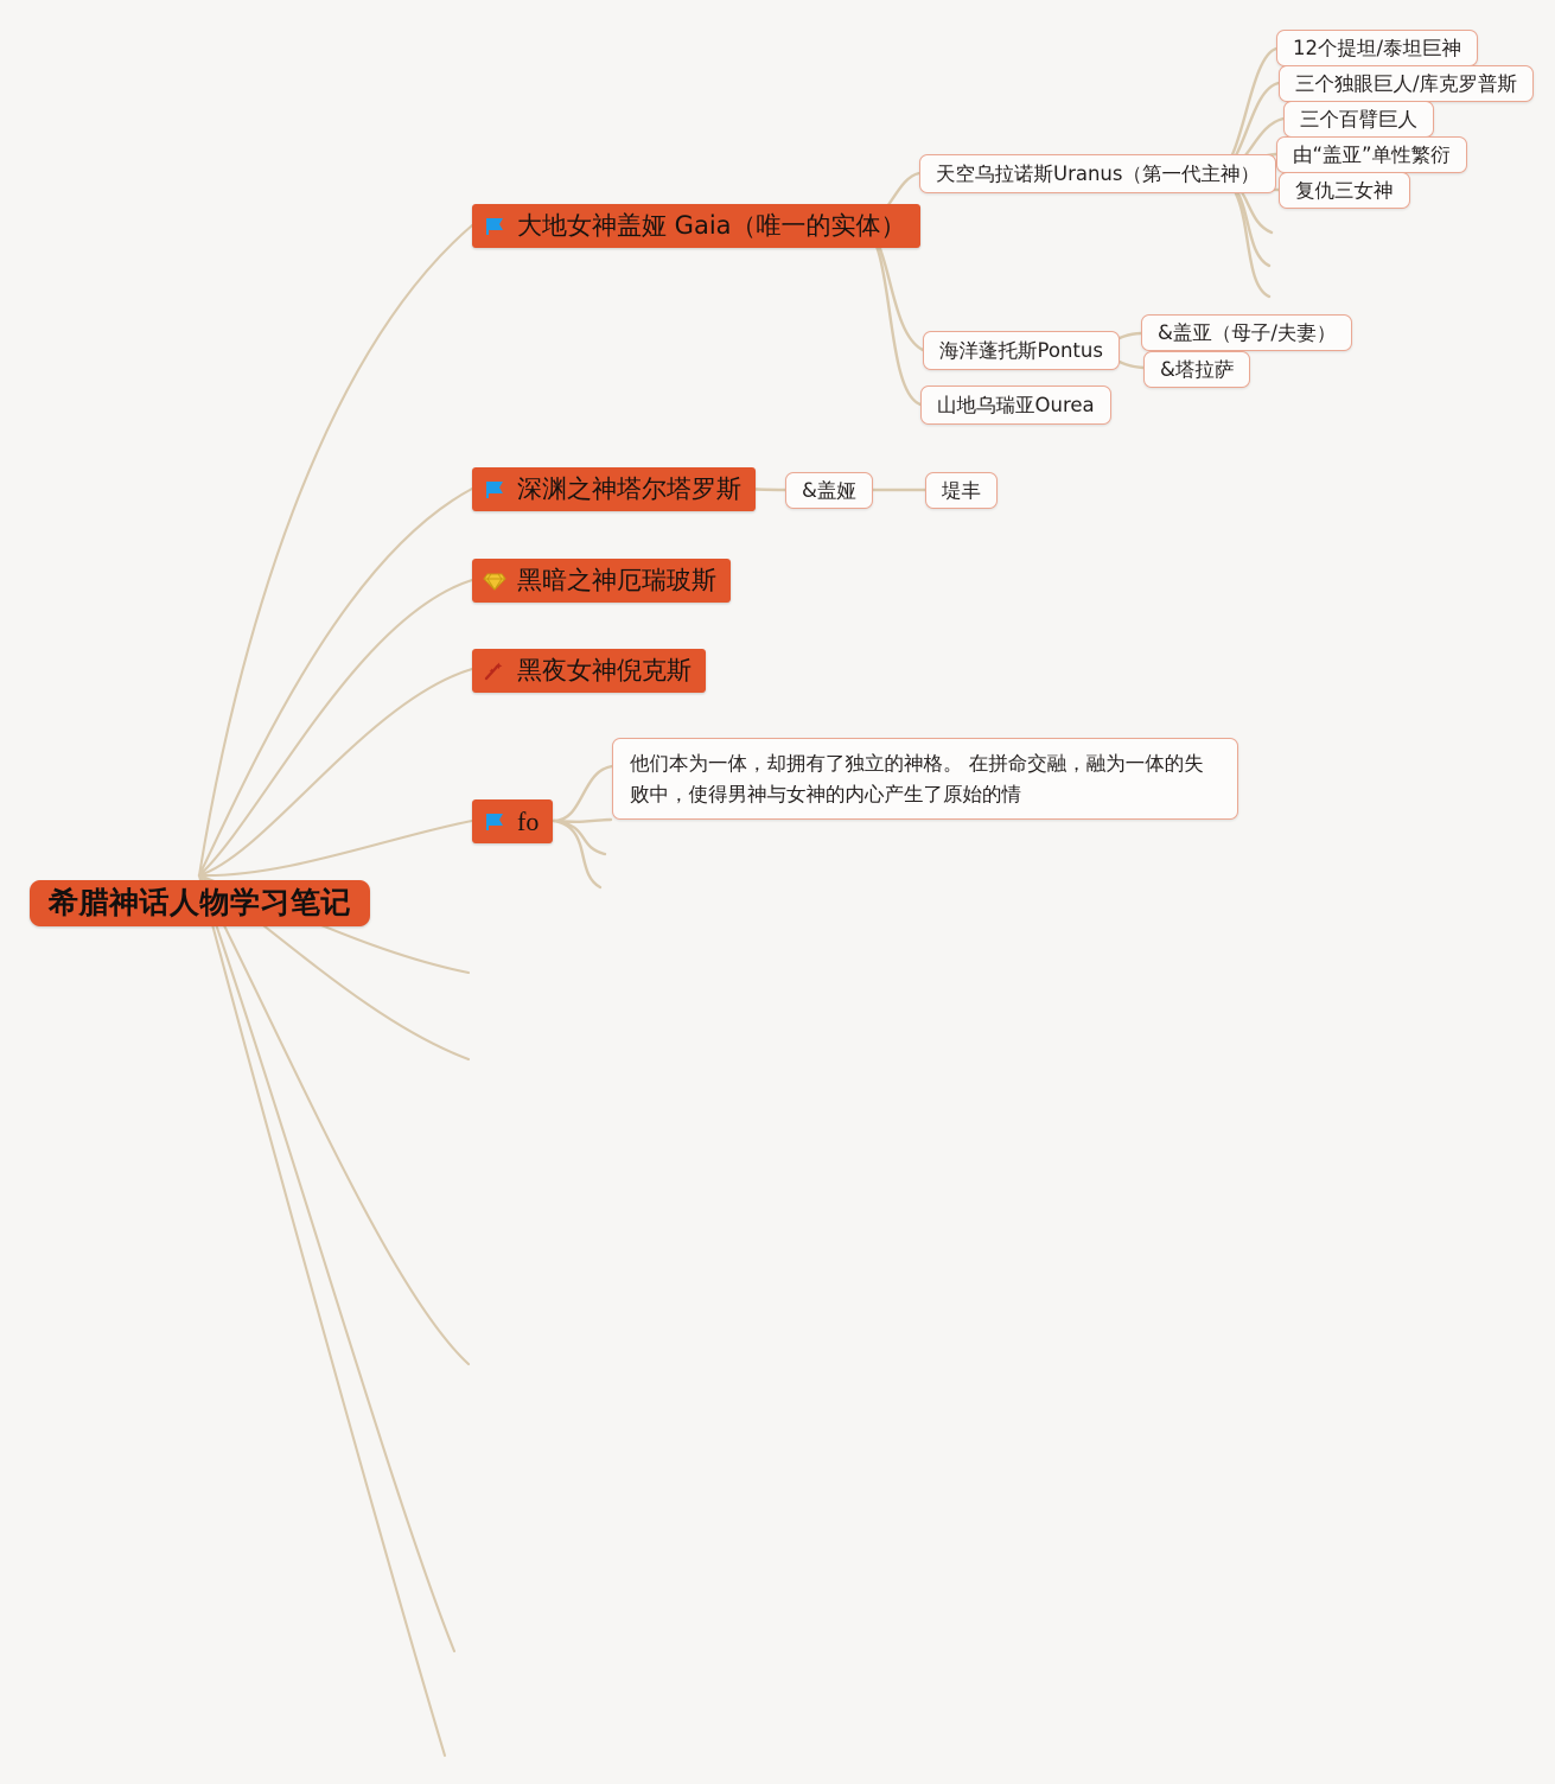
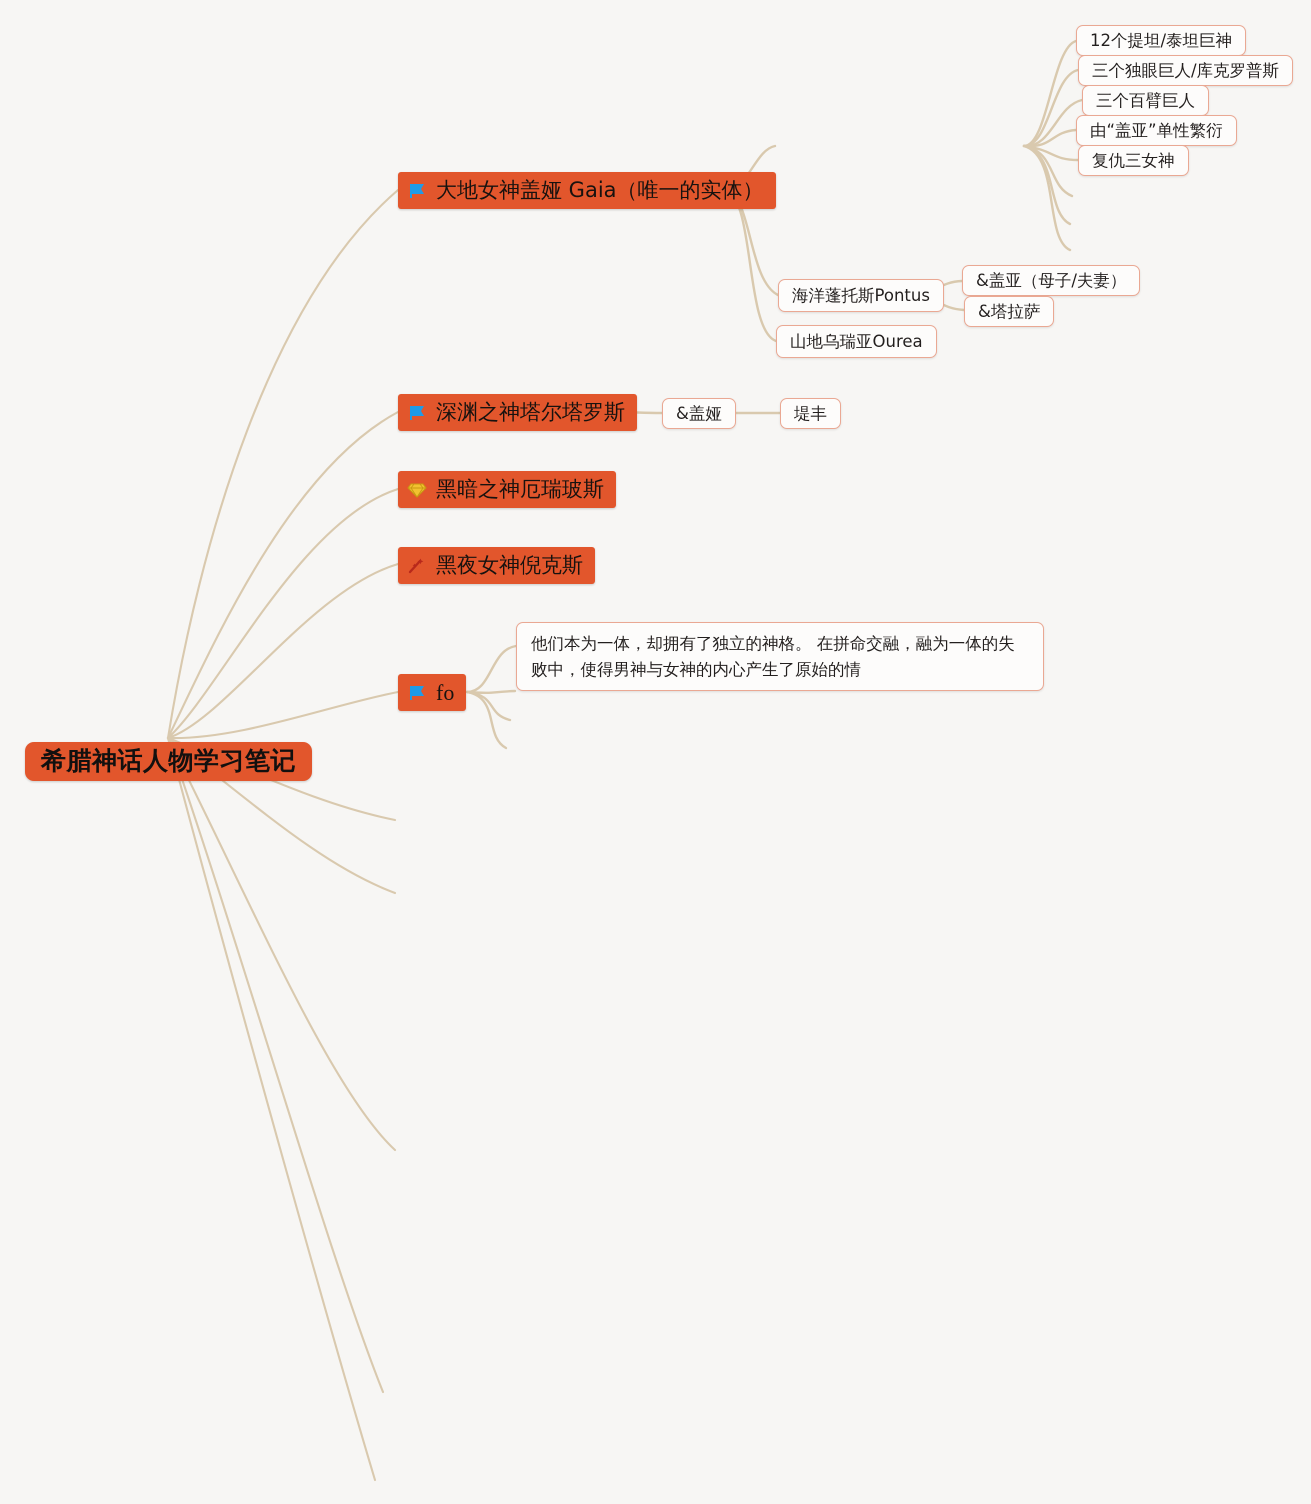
  希腊神话人物学习笔记
  大地女神盖娅 Gaia（唯一的实体）
  深渊之神塔尔塔罗斯
  黑暗之神厄瑞玻斯
  黑夜女神倪克斯
  fo
- 天空乌拉诺斯Uranus（第一代主神）
  海洋蓬托斯Pontus
  山地乌瑞亚Ourea
  12个提坦/泰坦巨神
  三个独眼巨人/库克罗普斯
  三个百臂巨人
  由“盖亚”单性繁衍
  复仇三女神
  &盖亚（母子/夫妻）
  &塔拉萨
  &盖娅
  堤丰
  他们本为一体，却拥有了独立的神格。 在拼命交融，融为一体的失败中，使得男神与女神的内心产生了原始的情
